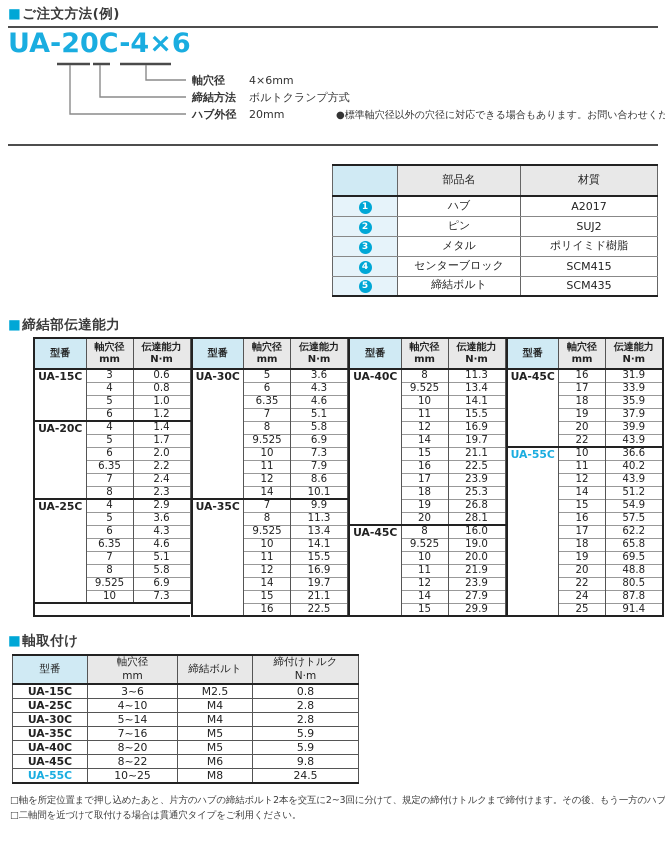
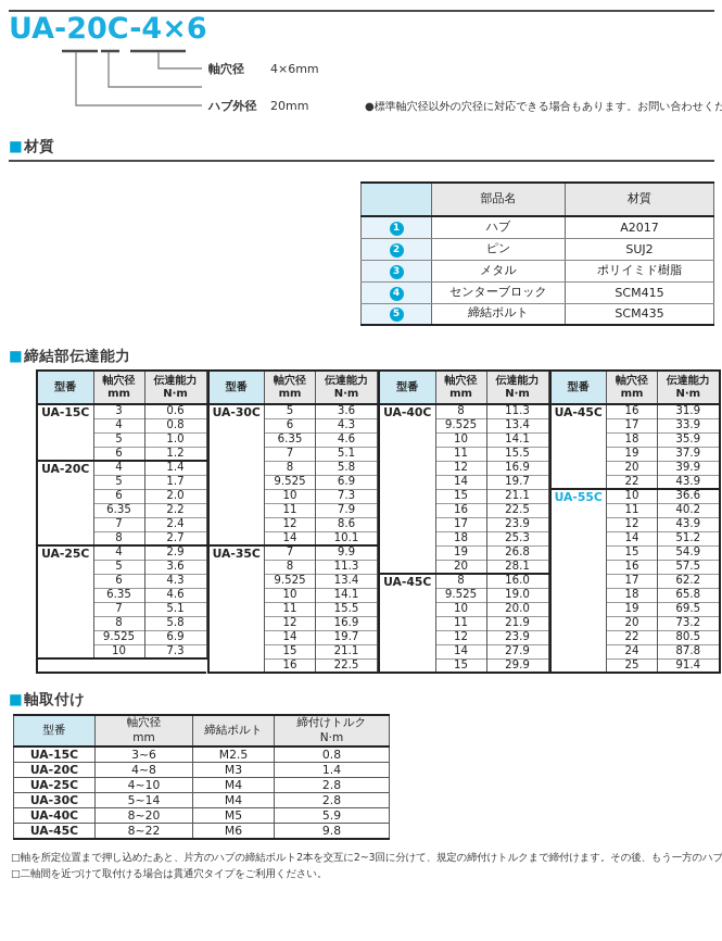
- ■ご注文方法(例)
  UA-20C-4×6
  軸穴径 4×6mm
- 締結方法 ボルトクランプ方式
  ハブ外径 20mm
  ●標準軸穴径以外の穴径に対応できる場合もあります。お問い合わせくだ
+ ■材質
  	部品名	材質
  1	ハブ	A2017
  2	ピン	SUJ2
  3	メタル	ポリイミド樹脂
  4	センターブロック	SCM415
  5	締結ボルト	SCM435
  ■締結部伝達能力
  型番	軸穴径mm	伝達能力N·m
  UA-15C	3	0.6
  4	0.8
  5	1.0
  6	1.2
  UA-20C	4	1.4
  5	1.7
  6	2.0
  6.35	2.2
  7	2.4
- 8	2.3
+ 8	2.7
  UA-25C	4	2.9
  5	3.6
  6	4.3
  6.35	4.6
  7	5.1
  8	5.8
  9.525	6.9
  10	7.3
  型番	軸穴径mm	伝達能力N·m
  UA-30C	5	3.6
  6	4.3
  6.35	4.6
  7	5.1
  8	5.8
  9.525	6.9
  10	7.3
  11	7.9
  12	8.6
  14	10.1
  UA-35C	7	9.9
  8	11.3
  9.525	13.4
  10	14.1
  11	15.5
  12	16.9
  14	19.7
  15	21.1
  16	22.5
  型番	軸穴径mm	伝達能力N·m
  UA-40C	8	11.3
  9.525	13.4
  10	14.1
  11	15.5
  12	16.9
  14	19.7
  15	21.1
  16	22.5
  17	23.9
  18	25.3
  19	26.8
  20	28.1
  UA-45C	8	16.0
  9.525	19.0
  10	20.0
  11	21.9
  12	23.9
  14	27.9
  15	29.9
  型番	軸穴径mm	伝達能力N·m
  UA-45C	16	31.9
  17	33.9
  18	35.9
  19	37.9
  20	39.9
  22	43.9
  UA-55C	10	36.6
  11	40.2
  12	43.9
  14	51.2
  15	54.9
  16	57.5
  17	62.2
  18	65.8
  19	69.5
- 20	48.8
+ 20	73.2
  22	80.5
  24	87.8
  25	91.4
  ■軸取付け
  型番	軸穴径mm	締結ボルト	締付けトルクN·m
  UA-15C	3~6	M2.5	0.8
+ UA-20C	4~8	M3	1.4
  UA-25C	4~10	M4	2.8
  UA-30C	5~14	M4	2.8
- UA-35C	7~16	M5	5.9
  UA-40C	8~20	M5	5.9
  UA-45C	8~22	M6	9.8
- UA-55C	10~25	M8	24.5
  □軸を所定位置まで押し込めたあと、片方のハブの締結ボルト2本を交互に2~3回に分けて、規定の締付けトルクまで締付けます。その後、もう一方のハブ
  □二軸間を近づけて取付ける場合は貫通穴タイプをご利用ください。
